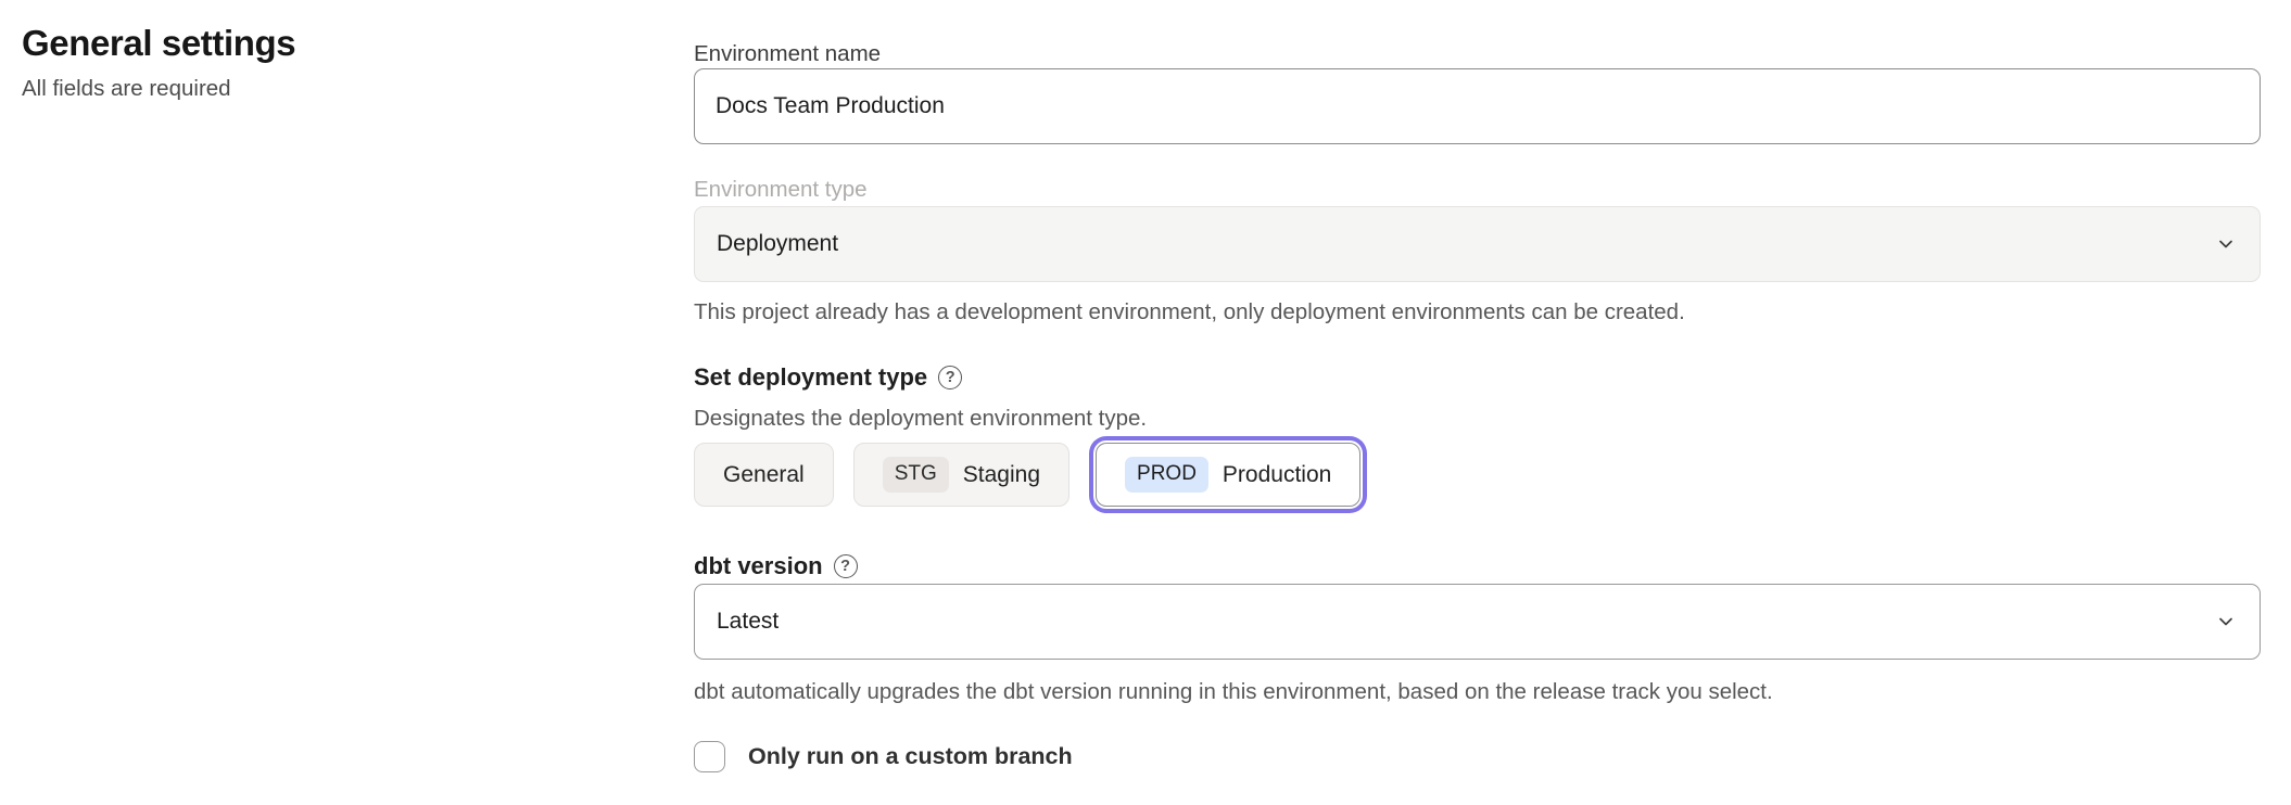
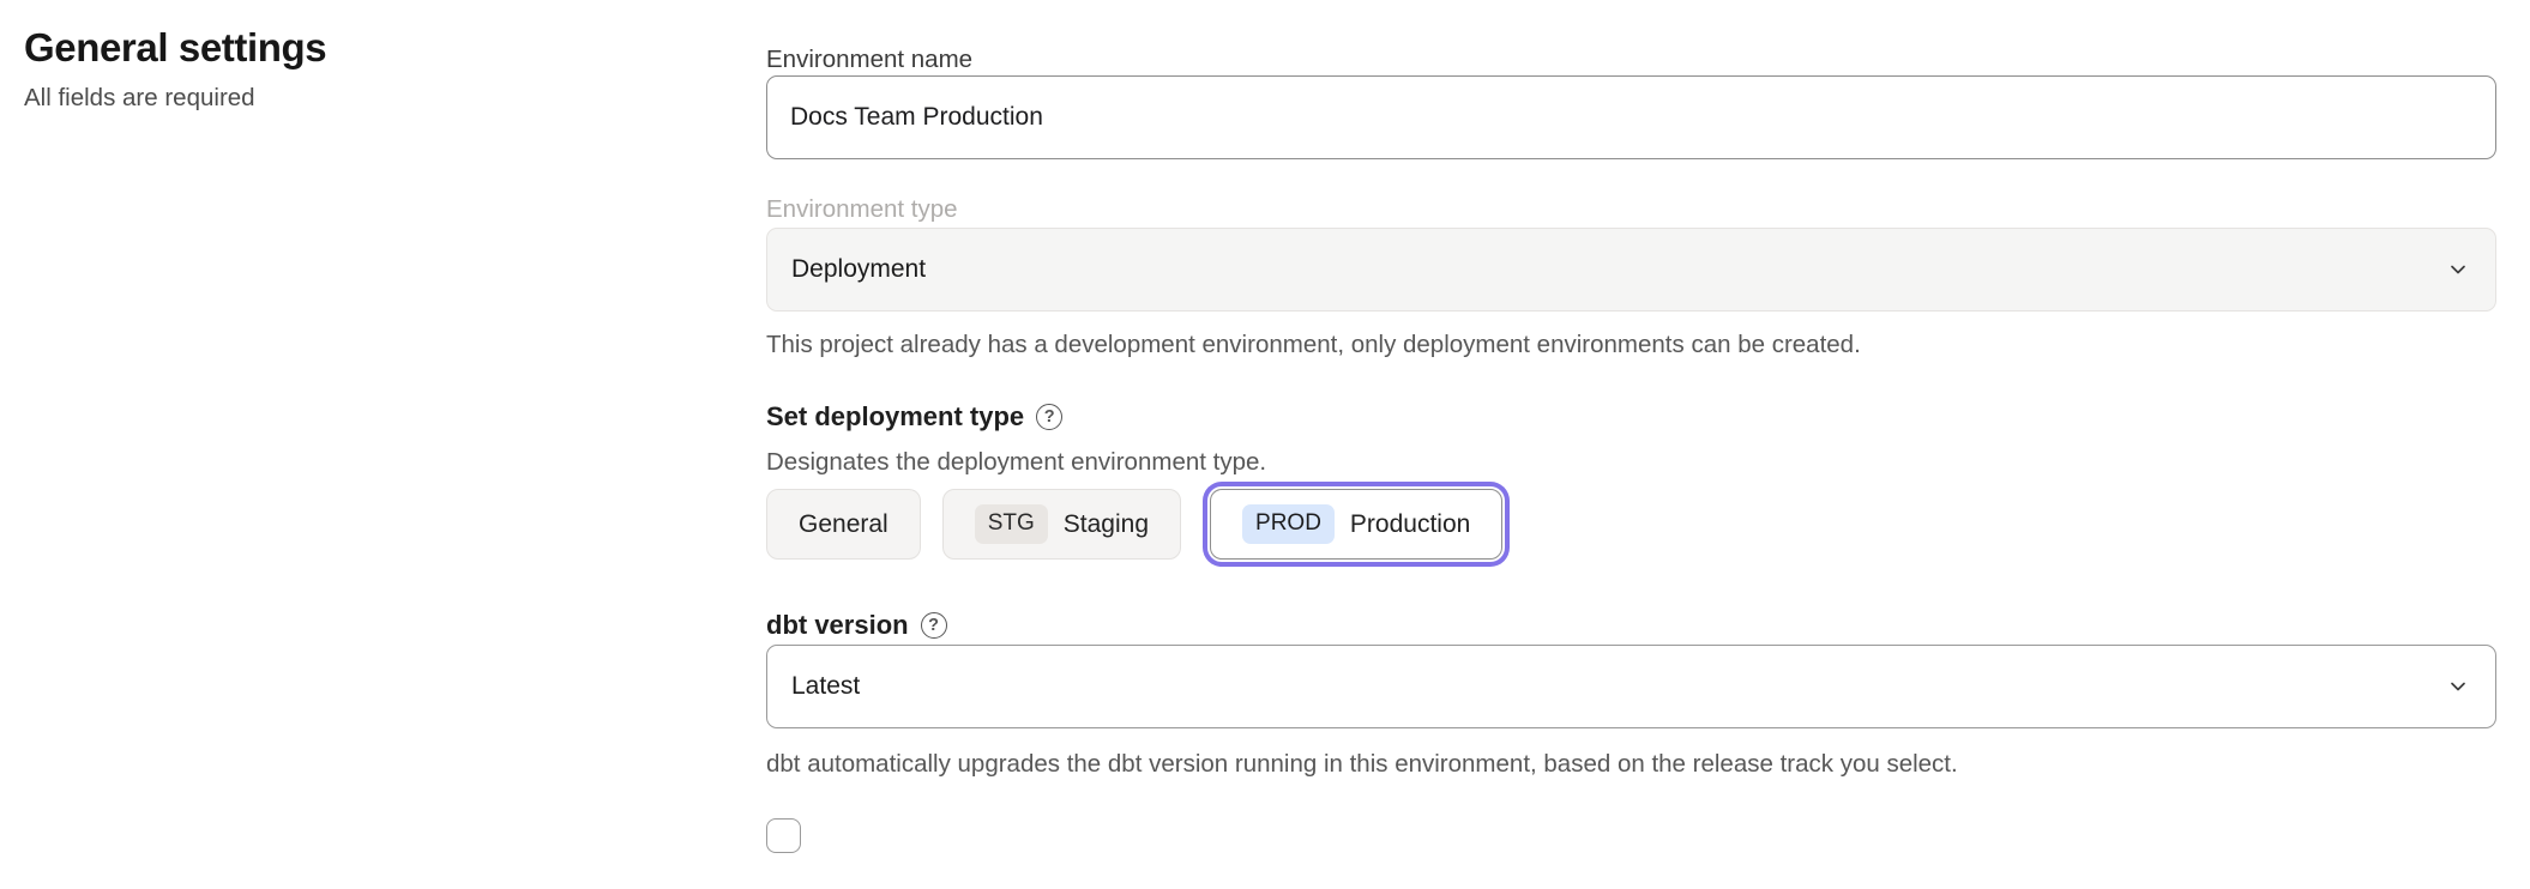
  General settings
  All fields are required
  Environment name
  Docs Team Production
  Environment type
  Deployment
  This project already has a development environment, only deployment environments can be created.
  Set deployment type
  ?
  Designates the deployment environment type.
  General
  STG
  Staging
  PROD
  Production
  dbt version
  ?
  Latest
  dbt automatically upgrades the dbt version running in this environment, based on the release track you select.
- Only run on a custom branch
